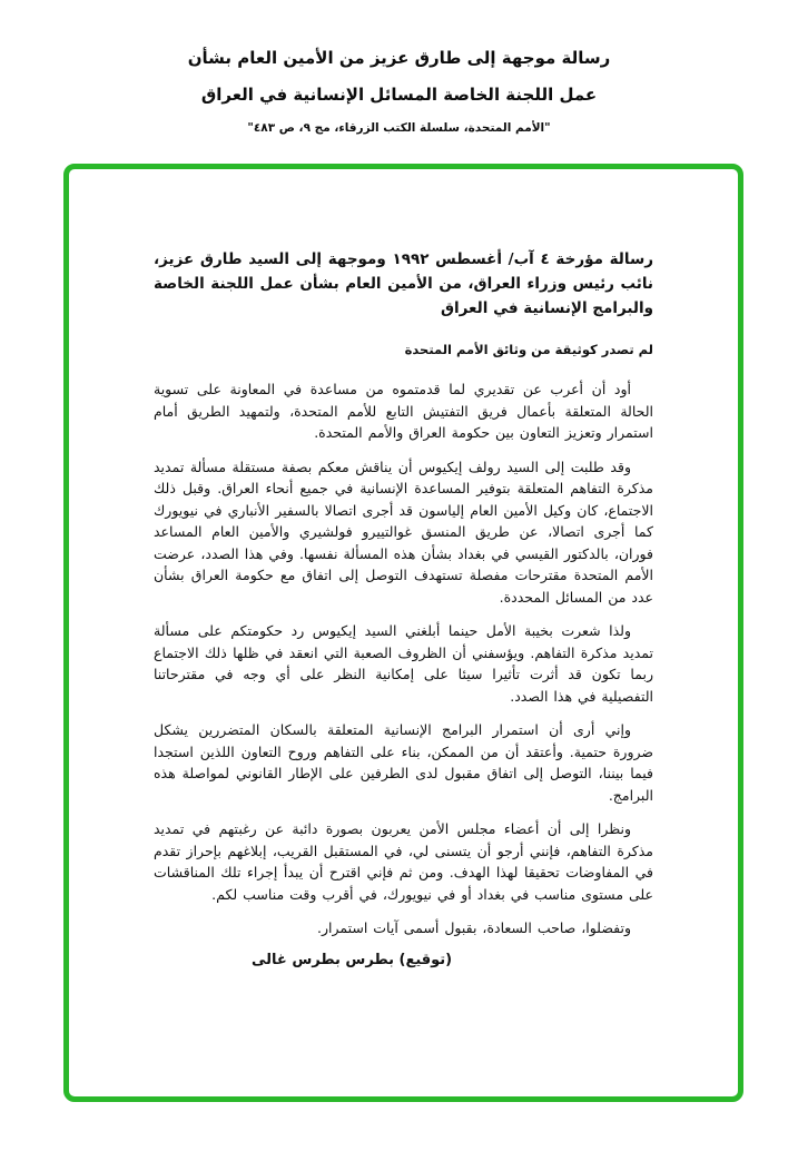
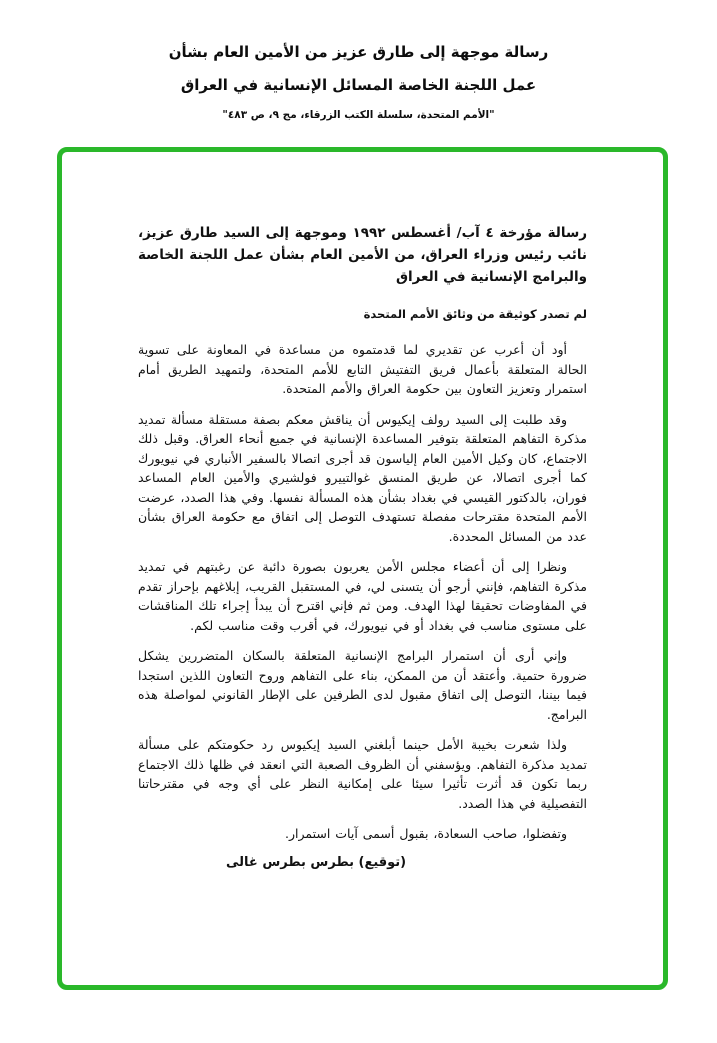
  رسالة موجهة إلى طارق عزيز من الأمين العام بشأن
  عمل اللجنة الخاصة المسائل الإنسانية في العراق
  "الأمم المتحدة، سلسلة الكتب الزرقاء، مج ٩، ص ٤٨٣"
  رسالة مؤرخة ٤ آب/ أغسطس ١٩٩٢ وموجهة إلى السيد طارق عزيز، نائب رئيس وزراء العراق، من الأمين العام بشأن عمل اللجنة الخاصة والبرامج الإنسانية في العراق
  لم تصدر كوثيقة من وثائق الأمم المتحدة
  أود أن أعرب عن تقديري لما قدمتموه من مساعدة في المعاونة على تسوية الحالة المتعلقة بأعمال فريق التفتيش التابع للأمم المتحدة، ولتمهيد الطريق أمام استمرار وتعزيز التعاون بين حكومة العراق والأمم المتحدة.
  وقد طلبت إلى السيد رولف إيكيوس أن يناقش معكم بصفة مستقلة مسألة تمديد مذكرة التفاهم المتعلقة بتوفير المساعدة الإنسانية في جميع أنحاء العراق. وقبل ذلك الاجتماع، كان وكيل الأمين العام إلياسون قد أجرى اتصالا بالسفير الأنباري في نيويورك كما أجرى اتصالا، عن طريق المنسق غوالتييرو فولشيري والأمين العام المساعد فوران، بالدكتور القيسي في بغداد بشأن هذه المسألة نفسها. وفي هذا الصدد، عرضت الأمم المتحدة مقترحات مفصلة تستهدف التوصل إلى اتفاق مع حكومة العراق بشأن عدد من المسائل المحددة.
- ولذا شعرت بخيبة الأمل حينما أبلغني السيد إيكيوس رد حكومتكم على مسألة تمديد مذكرة التفاهم. ويؤسفني أن الظروف الصعبة التي انعقد في ظلها ذلك الاجتماع ربما تكون قد أثرت تأثيرا سيئا على إمكانية النظر على أي وجه في مقترحاتنا التفصيلية في هذا الصدد.
+ ونظرا إلى أن أعضاء مجلس الأمن يعربون بصورة دائبة عن رغبتهم في تمديد مذكرة التفاهم، فإنني أرجو أن يتسنى لي، في المستقبل القريب، إبلاغهم بإحراز تقدم في المفاوضات تحقيقا لهذا الهدف. ومن ثم فإني اقترح أن يبدأ إجراء تلك المناقشات على مستوى مناسب في بغداد أو في نيويورك، في أقرب وقت مناسب لكم.
  وإني أرى أن استمرار البرامج الإنسانية المتعلقة بالسكان المتضررين يشكل ضرورة حتمية. وأعتقد أن من الممكن، بناء على التفاهم وروح التعاون اللذين استجدا فيما بيننا، التوصل إلى اتفاق مقبول لدى الطرفين على الإطار القانوني لمواصلة هذه البرامج.
- ونظرا إلى أن أعضاء مجلس الأمن يعربون بصورة دائبة عن رغبتهم في تمديد مذكرة التفاهم، فإنني أرجو أن يتسنى لي، في المستقبل القريب، إبلاغهم بإحراز تقدم في المفاوضات تحقيقا لهذا الهدف. ومن ثم فإني اقترح أن يبدأ إجراء تلك المناقشات على مستوى مناسب في بغداد أو في نيويورك، في أقرب وقت مناسب لكم.
+ ولذا شعرت بخيبة الأمل حينما أبلغني السيد إيكيوس رد حكومتكم على مسألة تمديد مذكرة التفاهم. ويؤسفني أن الظروف الصعبة التي انعقد في ظلها ذلك الاجتماع ربما تكون قد أثرت تأثيرا سيئا على إمكانية النظر على أي وجه في مقترحاتنا التفصيلية في هذا الصدد.
  وتفضلوا، صاحب السعادة، بقبول أسمى آيات استمرار.
  (توقيع) بطرس بطرس غالى
